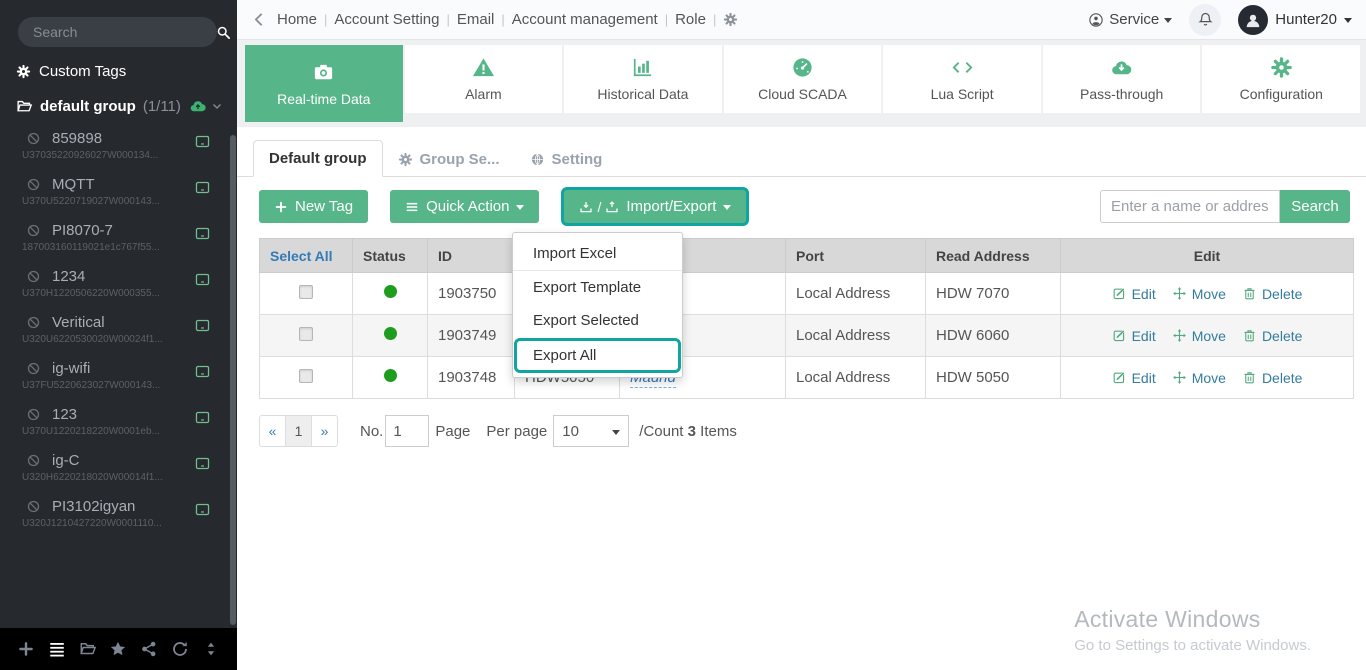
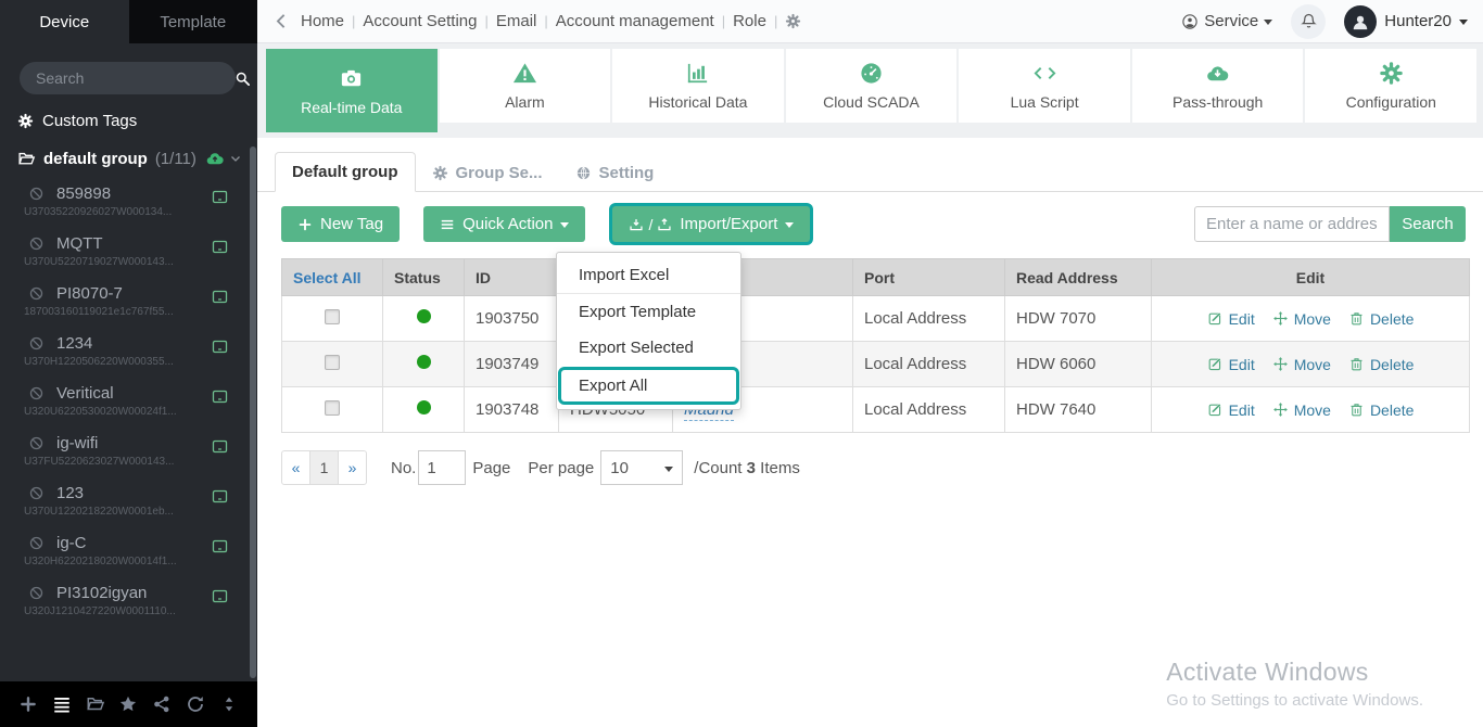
+ Device
+ Template
  Search
  Custom Tags
  default group
  (1/11)
  859898
  U37035220926027W000134...
  MQTT
  U370U5220719027W000143...
  PI8070-7
  187003160119021e1c767f55...
  1234
  U370H1220506220W000355...
  Veritical
  U320U6220530020W00024f1...
  ig-wifi
  U37FU5220623027W000143...
  123
  U370U1220218220W0001eb...
  ig-C
  U320H6220218020W00014f1...
  PI3102igyan
  U320J1210427220W0001110...
  Home
  |
  Account Setting
  |
  Email
  |
  Account management
  |
  Role
  |
  Service
  Hunter20
  Real-time Data
  Alarm
  Historical Data
  Cloud SCADA
  Lua Script
  Pass-through
  Configuration
  Default group
  Group Se...
  Setting
  New Tag
  Quick Action
  /
  Import/Export
  Enter a name or addres
  Search
  Select All	Status	ID			Port	Read Address	Edit
  		1903750			Local Address	HDW 7070	Edit Move Delete
  		1903749			Local Address	HDW 6060	Edit Move Delete
- 		1903748			Local Address	HDW 5050	Edit Move Delete
+ 		1903748			Local Address	HDW 7640	Edit Move Delete
  «
  1
  »
  No.
  1
  Page
  Per page
  10
  /Count 3 Items
  Activate Windows
  Go to Settings to activate Windows.
  Import Excel
  Export Template
  Export Selected
  Export All
